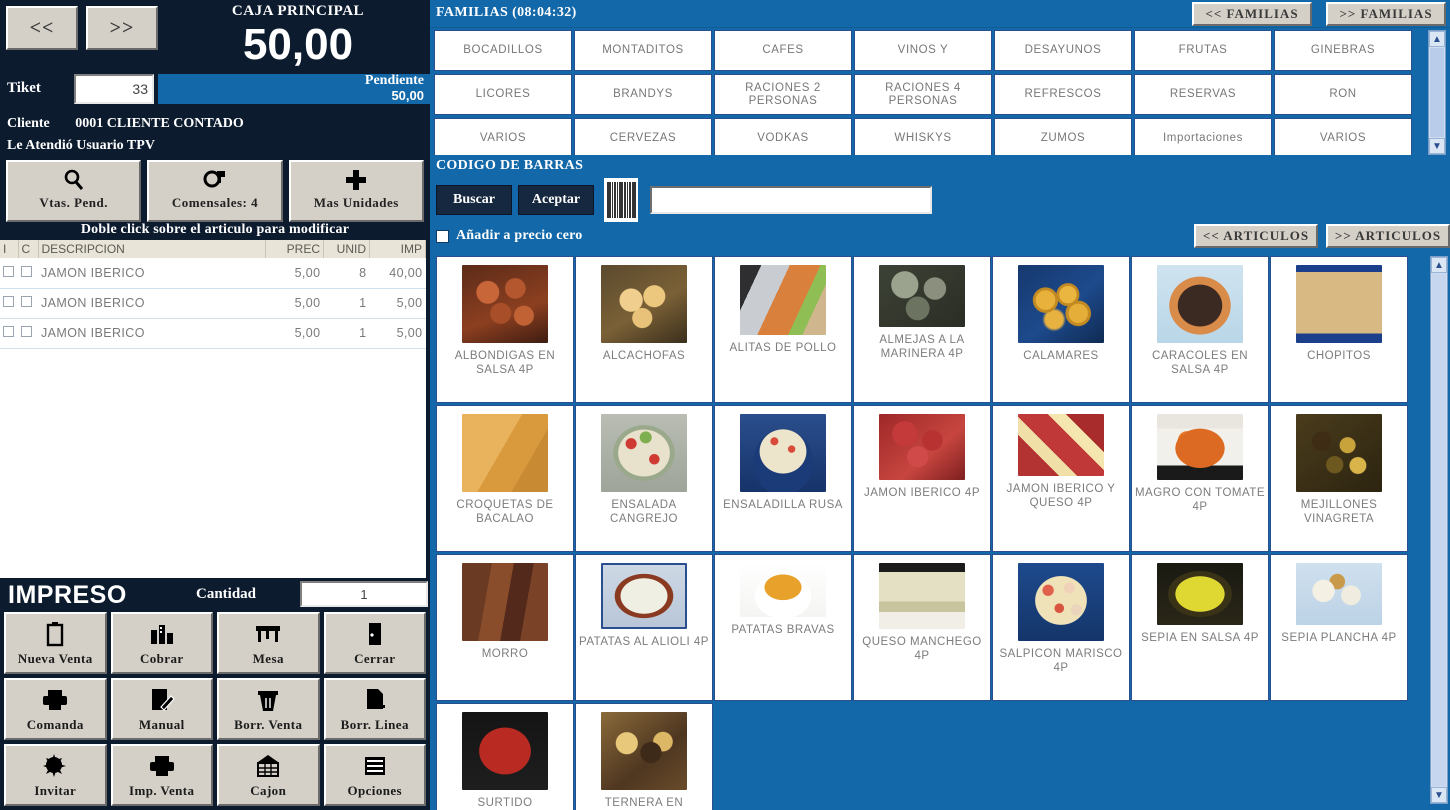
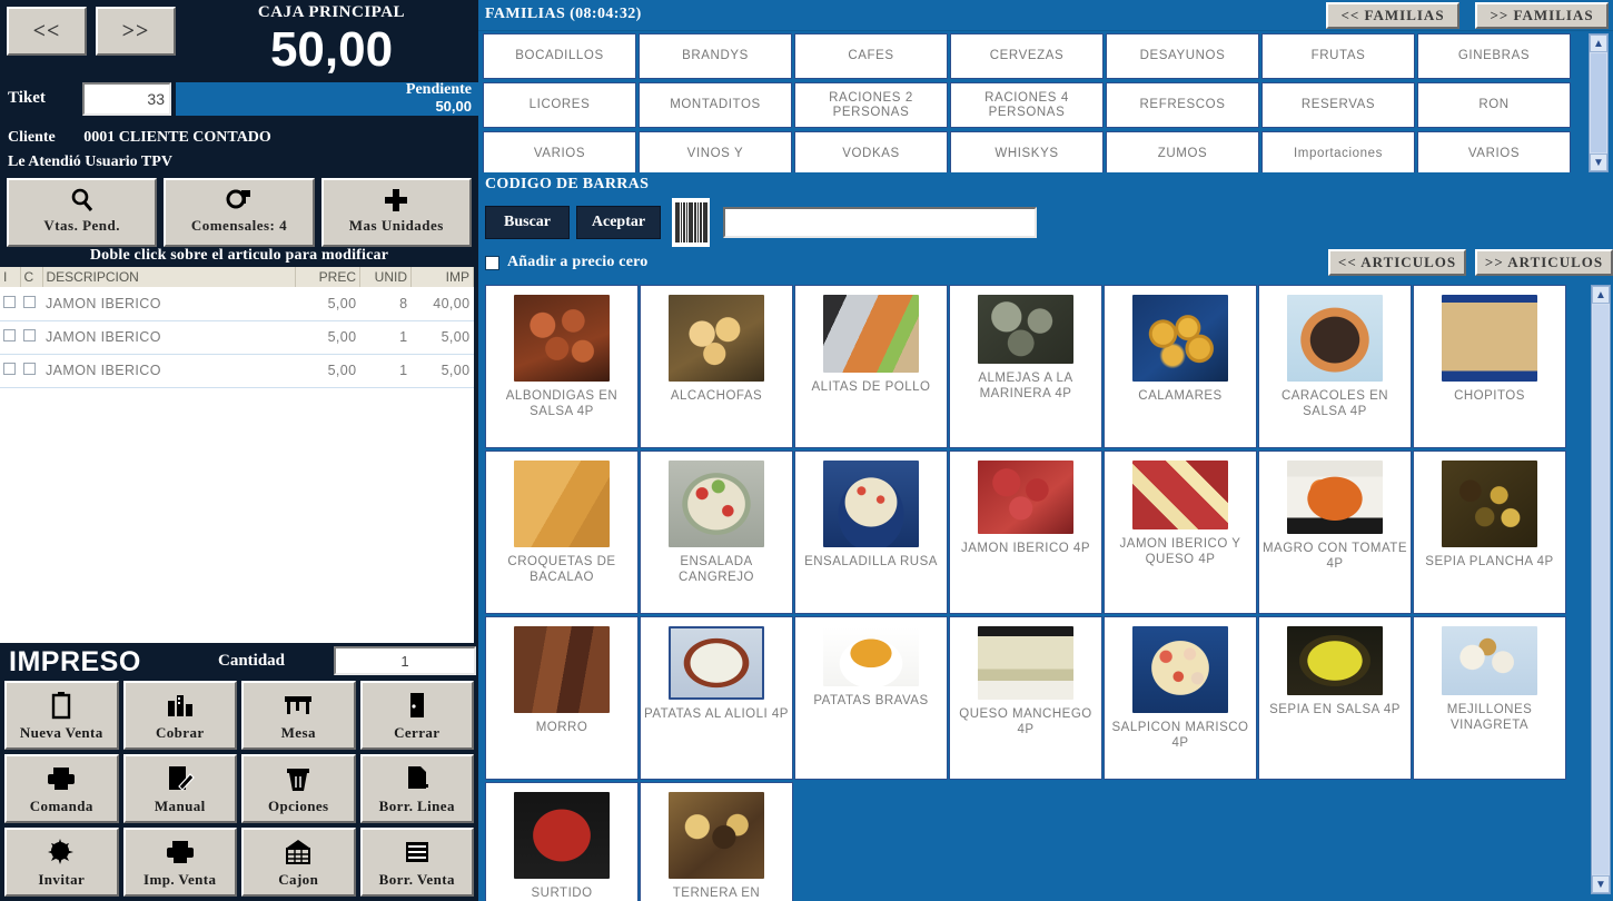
  <<
  >>
  CAJA PRINCIPAL
  50,00
  Tiket
  33
  Pendiente
  50,00
  Cliente 0001 CLIENTE CONTADO
  Le Atendió Usuario TPV
  Vtas. Pend.
  Comensales: 4
  Mas Unidades
  Doble click sobre el articulo para modificar
  I	C	DESCRIPCION	PREC	UNID	IMP
  		JAMON IBERICO	5,00	8	40,00
  		JAMON IBERICO	5,00	1	5,00
  		JAMON IBERICO	5,00	1	5,00
  IMPRESO
  Cantidad
  1
  Nueva Venta
  Cobrar
  Mesa
  Cerrar
  Comanda
  Manual
- Borr. Venta
+ Opciones
  Borr. Linea
  Invitar
  Imp. Venta
  Cajon
- Opciones
+ Borr. Venta
  FAMILIAS (08:04:32)
  << FAMILIAS
  >> FAMILIAS
  BOCADILLOS
- MONTADITOS
+ BRANDYS
  CAFES
- VINOS Y
+ CERVEZAS
  DESAYUNOS
  FRUTAS
  GINEBRAS
  LICORES
- BRANDYS
+ MONTADITOS
  RACIONES 2 PERSONAS
  RACIONES 4 PERSONAS
  REFRESCOS
  RESERVAS
  RON
  VARIOS
- CERVEZAS
+ VINOS Y
  VODKAS
  WHISKYS
  ZUMOS
  Importaciones
  VARIOS
  ▲
  ▼
  CODIGO DE BARRAS
  Buscar
  Aceptar
  Añadir a precio cero
  << ARTICULOS
  >> ARTICULOS
  ALBONDIGAS EN SALSA 4P
  ALCACHOFAS
  ALITAS DE POLLO
  ALMEJAS A LA MARINERA 4P
  CALAMARES
  CARACOLES EN SALSA 4P
  CHOPITOS
  CROQUETAS DE BACALAO
  ENSALADA CANGREJO
  ENSALADILLA RUSA
  JAMON IBERICO 4P
  JAMON IBERICO Y QUESO 4P
  MAGRO CON TOMATE 4P
- MEJILLONES VINAGRETA
+ SEPIA PLANCHA 4P
  MORRO
  PATATAS AL ALIOLI 4P
  PATATAS BRAVAS
  QUESO MANCHEGO 4P
  SALPICON MARISCO 4P
  SEPIA EN SALSA 4P
- SEPIA PLANCHA 4P
+ MEJILLONES VINAGRETA
  SURTIDO
  TERNERA EN
  ▲
  ▼
